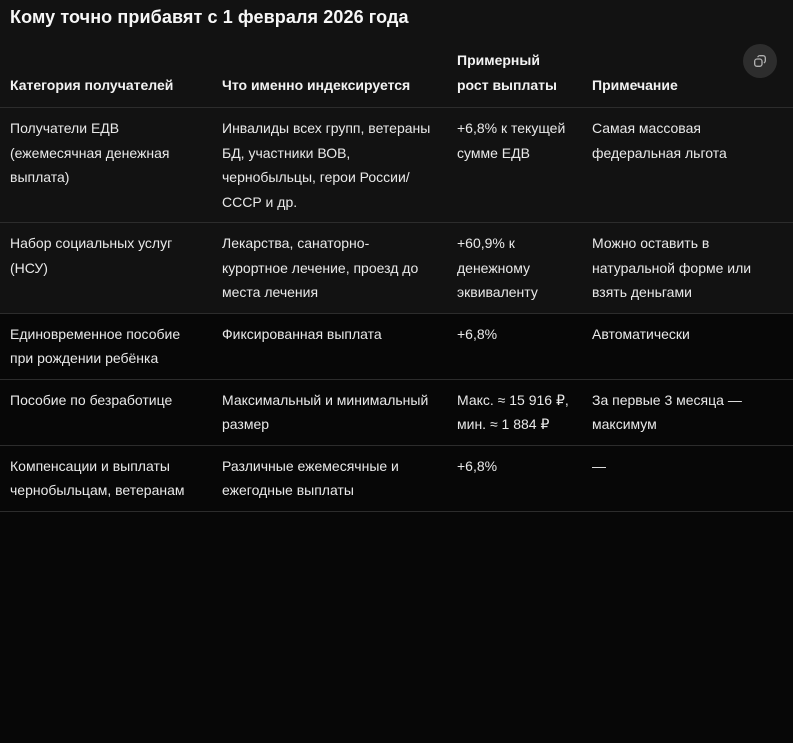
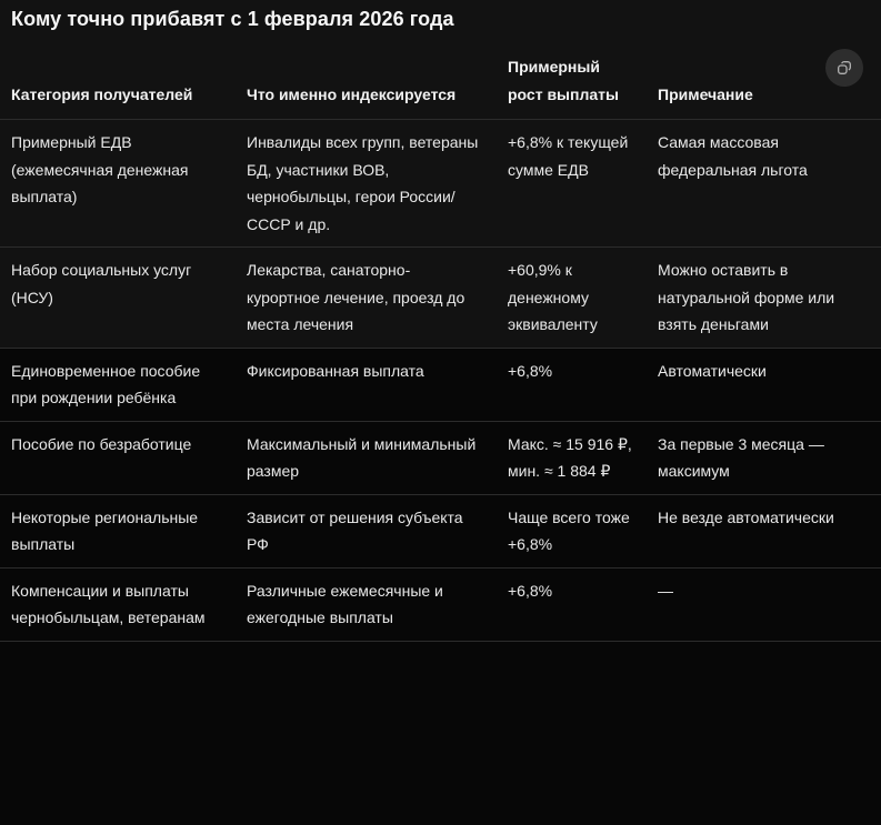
  Кому точно прибавят с 1 февраля 2026 года
  Категория получателей	Что именно индексируется	Примерный рост выплаты	Примечание
- Получатели ЕДВ (ежемесячная денежная выплата)	Инвалиды всех групп, ветераны БД, участники ВОВ, чернобыльцы, герои России/ СССР и др.	+6,8% к текущей сумме ЕДВ	Самая массовая федеральная льгота
+ Примерный ЕДВ (ежемесячная денежная выплата)	Инвалиды всех групп, ветераны БД, участники ВОВ, чернобыльцы, герои России/ СССР и др.	+6,8% к текущей сумме ЕДВ	Самая массовая федеральная льгота
  Набор социальных услуг (НСУ)	Лекарства, санаторно- курортное лечение, проезд до места лечения	+60,9% к денежному эквиваленту	Можно оставить в натуральной форме или взять деньгами
  Единовременное пособие при рождении ребёнка	Фиксированная выплата	+6,8%	Автоматически
  Пособие по безработице	Максимальный и минимальный размер	Макс. ≈ 15 916 ₽, мин. ≈ 1 884 ₽	За первые 3 месяца — максимум
+ Некоторые региональные выплаты	Зависит от решения субъекта РФ	Чаще всего тоже +6,8%	Не везде автоматически
  Компенсации и выплаты чернобыльцам, ветеранам	Различные ежемесячные и ежегодные выплаты	+6,8%	—
